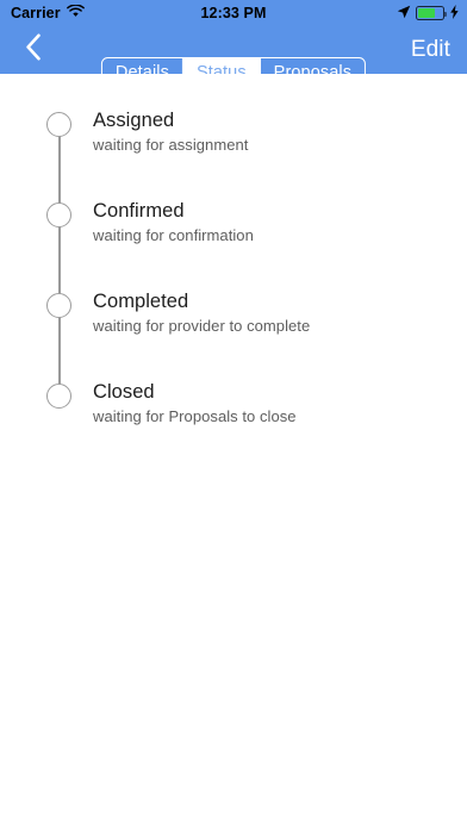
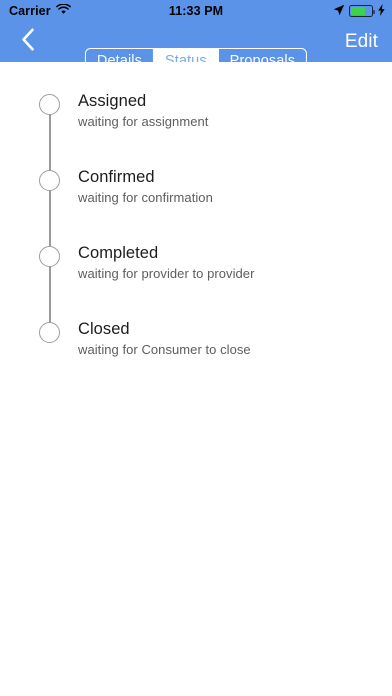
  Carrier
- 12:33 PM
+ 11:33 PM
  Details
  Status
  Proposals
  Edit
  Assigned
  waiting for assignment
  Confirmed
  waiting for confirmation
  Completed
- waiting for provider to complete
+ waiting for provider to provider
  Closed
- waiting for Proposals to close
+ waiting for Consumer to close
